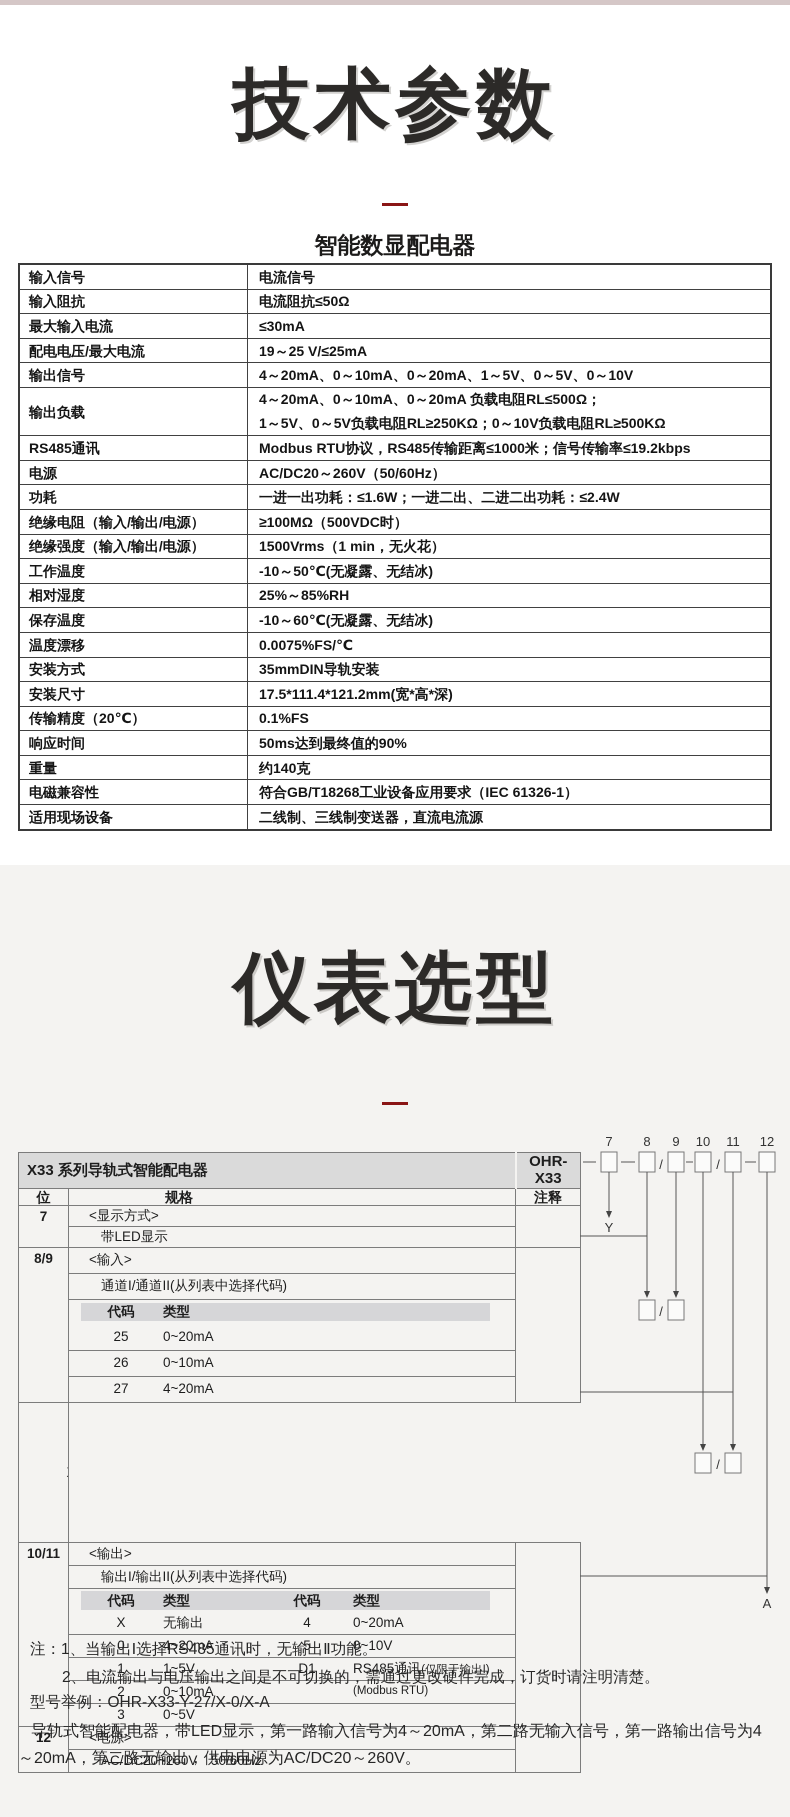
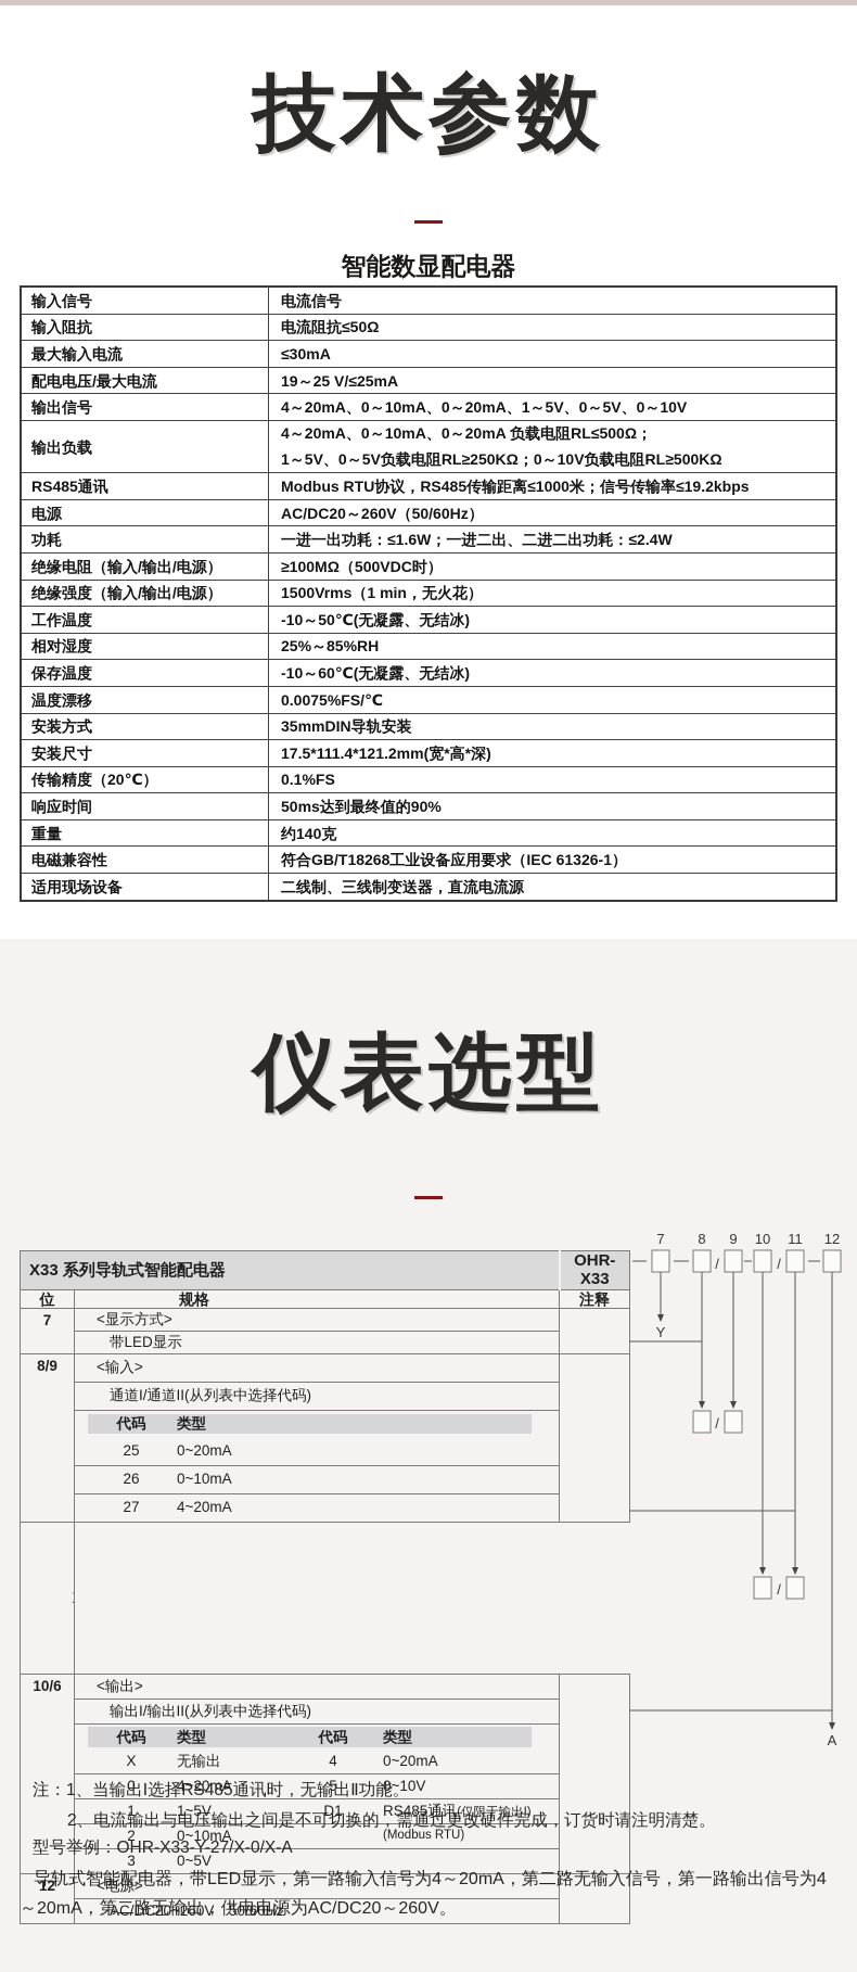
  技术参数
  智能数显配电器
  输入信号	电流信号
  输入阻抗	电流阻抗≤50Ω
  最大输入电流	≤30mA
  配电电压/最大电流	19～25 V/≤25mA
  输出信号	4～20mA、0～10mA、0～20mA、1～5V、0～5V、0～10V
  输出负载	4～20mA、0～10mA、0～20mA 负载电阻RL≤500Ω；1～5V、0～5V负载电阻RL≥250KΩ；0～10V负载电阻RL≥500KΩ
  RS485通讯	Modbus RTU协议，RS485传输距离≤1000米；信号传输率≤19.2kbps
  电源	AC/DC20～260V（50/60Hz）
  功耗	一进一出功耗：≤1.6W；一进二出、二进二出功耗：≤2.4W
  绝缘电阻（输入/输出/电源）	≥100MΩ（500VDC时）
  绝缘强度（输入/输出/电源）	1500Vrms（1 min，无火花）
  工作温度	-10～50℃(无凝露、无结冰)
  相对湿度	25%～85%RH
  保存温度	-10～60℃(无凝露、无结冰)
  温度漂移	0.0075%FS/℃
  安装方式	35mmDIN导轨安装
  安装尺寸	17.5*111.4*121.2mm(宽*高*深)
  传输精度（20℃）	0.1%FS
  响应时间	50ms达到最终值的90%
  重量	约140克
  电磁兼容性	符合GB/T18268工业设备应用要求（IEC 61326-1）
  适用现场设备	二线制、三线制变送器，直流电流源
  仪表选型
  X33 系列导轨式智能配电器	OHR-X33
  位	规格	注释
  7	<显示方式>
  带LED显示
  8/9	<输入>
  通道I/通道II(从列表中选择代码)
  代码 类型
  25 0~20mA
  26 0~10mA
  27 4~20mA
- 10/11	<输出>
+ 10/6	<输出>
  输出I/输出II(从列表中选择代码)
  代码 类型 代码 类型
  X 无输出 4 0~20mA
  0 4~20mA 5 0~10V
  1 1~5V D1 RS485通讯(仅限于输出I)
  2 0~10mA (Modbus RTU)
  3 0~5V
  12	<电源>
  AC/DC20~260V 50/60Hz
  7
  8
  9
  10
  11
  12
  /
  /
  Y
  /
  /
  A
  注：1、当输出Ⅰ选择RS485通讯时，无输出Ⅱ功能。
  2、电流输出与电压输出之间是不可切换的，需通过更改硬件完成，订货时请注明清楚。
  型号举例：OHR-X33-Y-27/X-0/X-A
  导轨式智能配电器，带LED显示，第一路输入信号为4～20mA，第二路无输入信号，第一路输出信号为4～20mA，第二路无输出，供电电源为AC/DC20～260V。
